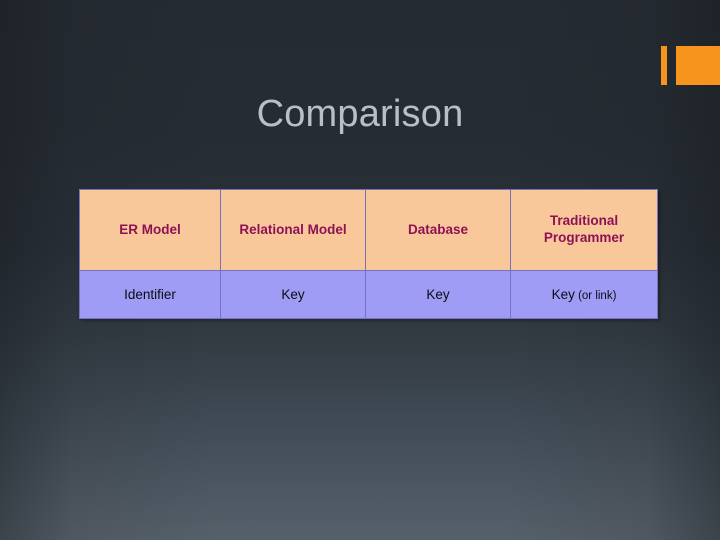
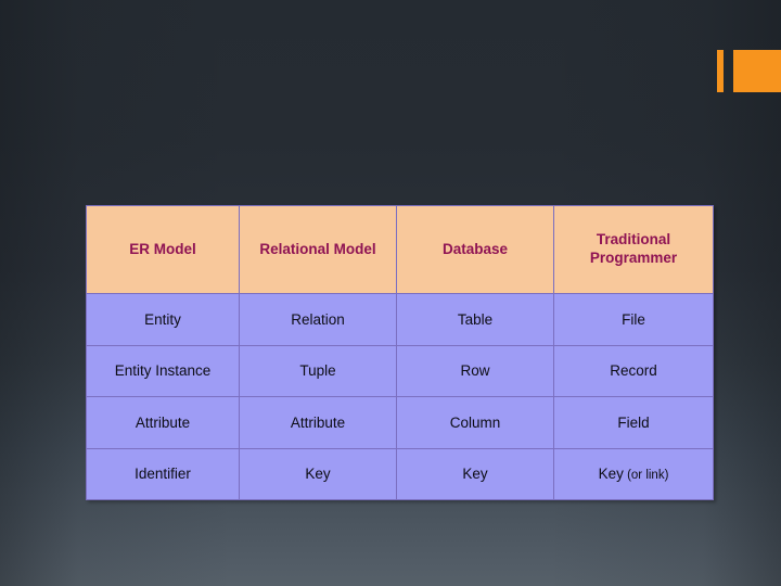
- Comparison
  ER Model	Relational Model	Database	Traditional Programmer
+ Entity	Relation	Table	File
+ Entity Instance	Tuple	Row	Record
+ Attribute	Attribute	Column	Field
  Identifier	Key	Key	Key (or link)
